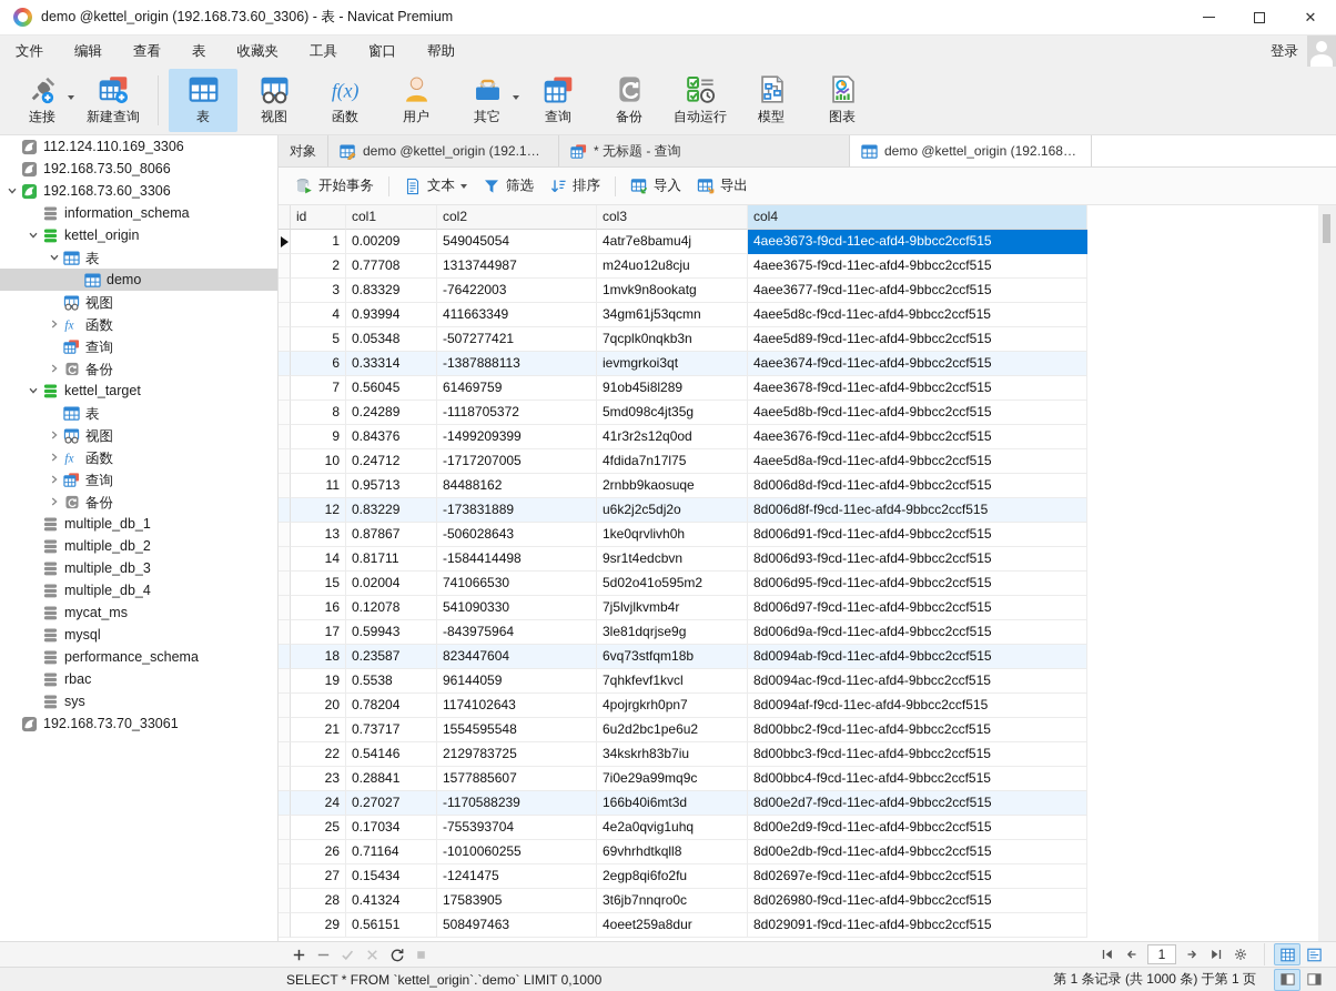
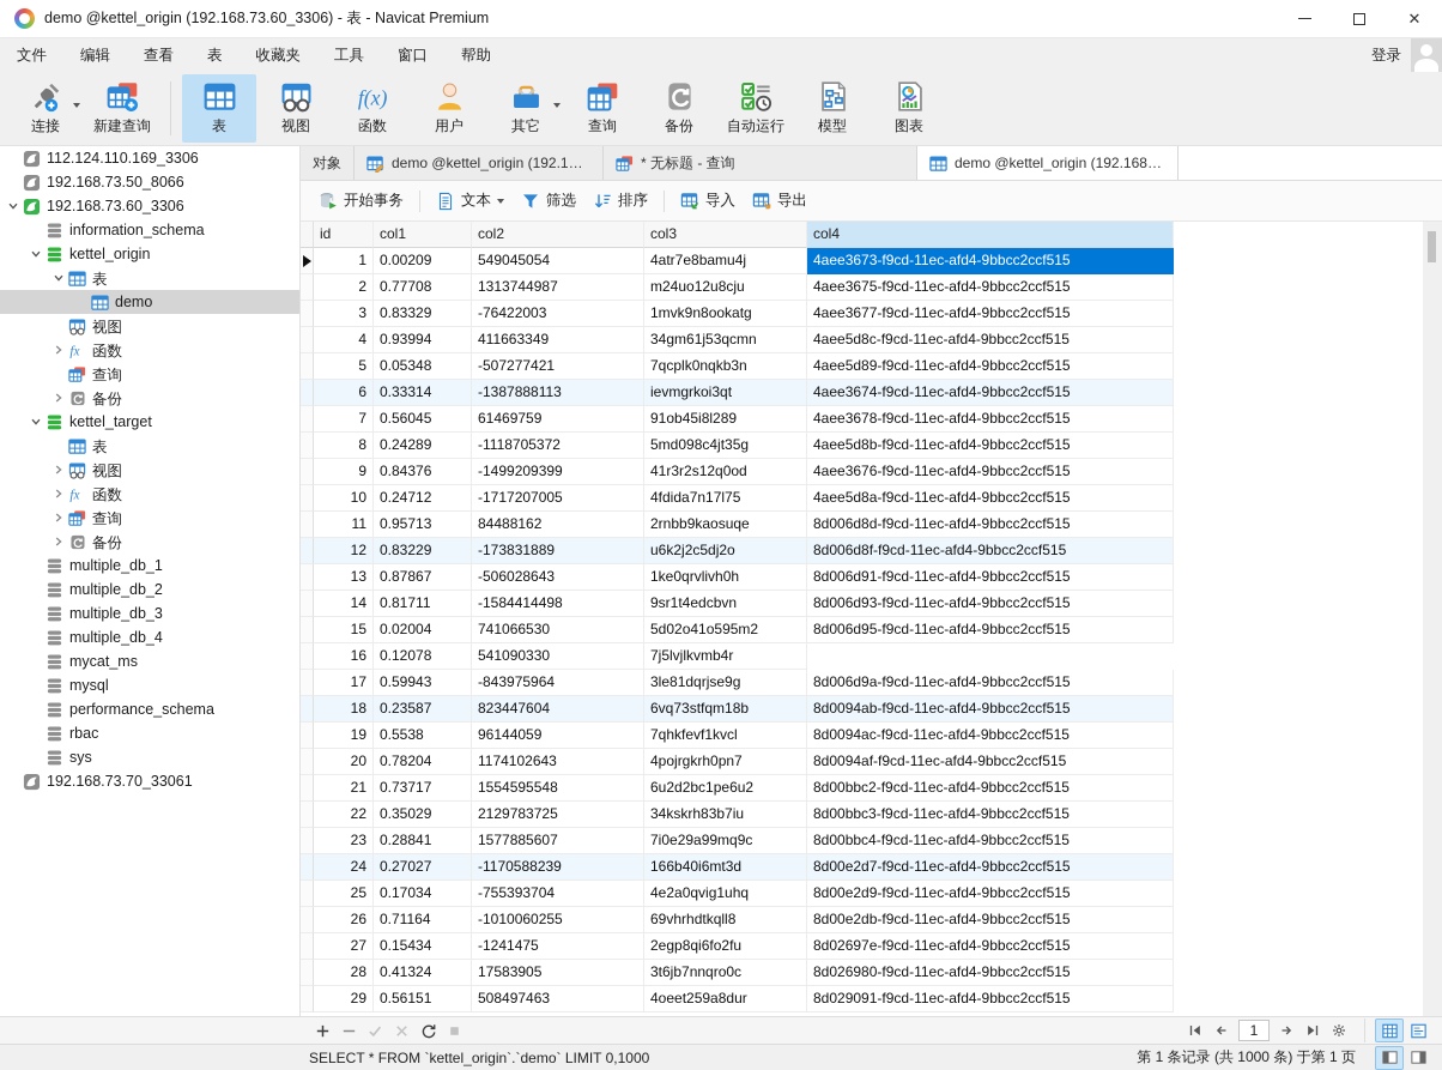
  demo @kettel_origin (192.168.73.60_3306) - 表 - Navicat Premium
  ✕
  文件
  编辑
  查看
  表
  收藏夹
  工具
  窗口
  帮助
  登录
  连接
  新建查询
  表
  视图
  f(x)
  函数
  用户
  其它
  查询
  备份
  自动运行
  模型
  图表
  112.124.110.169_3306
  192.168.73.50_8066
  192.168.73.60_3306
  information_schema
  kettel_origin
  表
  demo
  视图
  fx
  函数
  查询
  备份
  kettel_target
  表
  视图
  fx
  函数
  查询
  备份
  multiple_db_1
  multiple_db_2
  multiple_db_3
  multiple_db_4
  mycat_ms
  mysql
  performance_schema
  rbac
  sys
  192.168.73.70_33061
  对象
  demo @kettel_origin (192.168.
  * 无标题 - 查询
  demo @kettel_origin (192.168.73
  开始事务
  文本
  筛选
  排序
  导入
  导出
  id
  col1
  col2
  col3
  col4
  1
  0.00209
  549045054
  4atr7e8bamu4j
  4aee3673-f9cd-11ec-afd4-9bbcc2ccf515
  2
  0.77708
  1313744987
  m24uo12u8cju
  4aee3675-f9cd-11ec-afd4-9bbcc2ccf515
  3
  0.83329
  -76422003
  1mvk9n8ookatg
  4aee3677-f9cd-11ec-afd4-9bbcc2ccf515
  4
  0.93994
  411663349
  34gm61j53qcmn
  4aee5d8c-f9cd-11ec-afd4-9bbcc2ccf515
  5
  0.05348
  -507277421
  7qcplk0nqkb3n
  4aee5d89-f9cd-11ec-afd4-9bbcc2ccf515
  6
  0.33314
  -1387888113
  ievmgrkoi3qt
  4aee3674-f9cd-11ec-afd4-9bbcc2ccf515
  7
  0.56045
  61469759
  91ob45i8l289
  4aee3678-f9cd-11ec-afd4-9bbcc2ccf515
  8
  0.24289
  -1118705372
  5md098c4jt35g
  4aee5d8b-f9cd-11ec-afd4-9bbcc2ccf515
  9
  0.84376
  -1499209399
  41r3r2s12q0od
  4aee3676-f9cd-11ec-afd4-9bbcc2ccf515
  10
  0.24712
  -1717207005
  4fdida7n17l75
  4aee5d8a-f9cd-11ec-afd4-9bbcc2ccf515
  11
  0.95713
  84488162
  2rnbb9kaosuqe
  8d006d8d-f9cd-11ec-afd4-9bbcc2ccf515
  12
  0.83229
  -173831889
  u6k2j2c5dj2o
  8d006d8f-f9cd-11ec-afd4-9bbcc2ccf515
  13
  0.87867
  -506028643
  1ke0qrvlivh0h
  8d006d91-f9cd-11ec-afd4-9bbcc2ccf515
  14
  0.81711
  -1584414498
  9sr1t4edcbvn
  8d006d93-f9cd-11ec-afd4-9bbcc2ccf515
  15
  0.02004
  741066530
  5d02o41o595m2
  8d006d95-f9cd-11ec-afd4-9bbcc2ccf515
  16
  0.12078
  541090330
  7j5lvjlkvmb4r
- 8d006d97-f9cd-11ec-afd4-9bbcc2ccf515
  17
  0.59943
  -843975964
  3le81dqrjse9g
  8d006d9a-f9cd-11ec-afd4-9bbcc2ccf515
  18
  0.23587
  823447604
  6vq73stfqm18b
  8d0094ab-f9cd-11ec-afd4-9bbcc2ccf515
  19
  0.5538
  96144059
  7qhkfevf1kvcl
  8d0094ac-f9cd-11ec-afd4-9bbcc2ccf515
  20
  0.78204
  1174102643
  4pojrgkrh0pn7
  8d0094af-f9cd-11ec-afd4-9bbcc2ccf515
  21
  0.73717
  1554595548
  6u2d2bc1pe6u2
  8d00bbc2-f9cd-11ec-afd4-9bbcc2ccf515
  22
- 0.54146
+ 0.35029
  2129783725
  34kskrh83b7iu
  8d00bbc3-f9cd-11ec-afd4-9bbcc2ccf515
  23
  0.28841
  1577885607
  7i0e29a99mq9c
  8d00bbc4-f9cd-11ec-afd4-9bbcc2ccf515
  24
  0.27027
  -1170588239
  166b40i6mt3d
  8d00e2d7-f9cd-11ec-afd4-9bbcc2ccf515
  25
  0.17034
  -755393704
  4e2a0qvig1uhq
  8d00e2d9-f9cd-11ec-afd4-9bbcc2ccf515
  26
  0.71164
  -1010060255
  69vhrhdtkqll8
  8d00e2db-f9cd-11ec-afd4-9bbcc2ccf515
  27
  0.15434
  -1241475
  2egp8qi6fo2fu
  8d02697e-f9cd-11ec-afd4-9bbcc2ccf515
  28
  0.41324
  17583905
  3t6jb7nnqro0c
  8d026980-f9cd-11ec-afd4-9bbcc2ccf515
  29
  0.56151
  508497463
  4oeet259a8dur
  8d029091-f9cd-11ec-afd4-9bbcc2ccf515
  1
  SELECT * FROM `kettel_origin`.`demo` LIMIT 0,1000
  第 1 条记录 (共 1000 条) 于第 1 页
